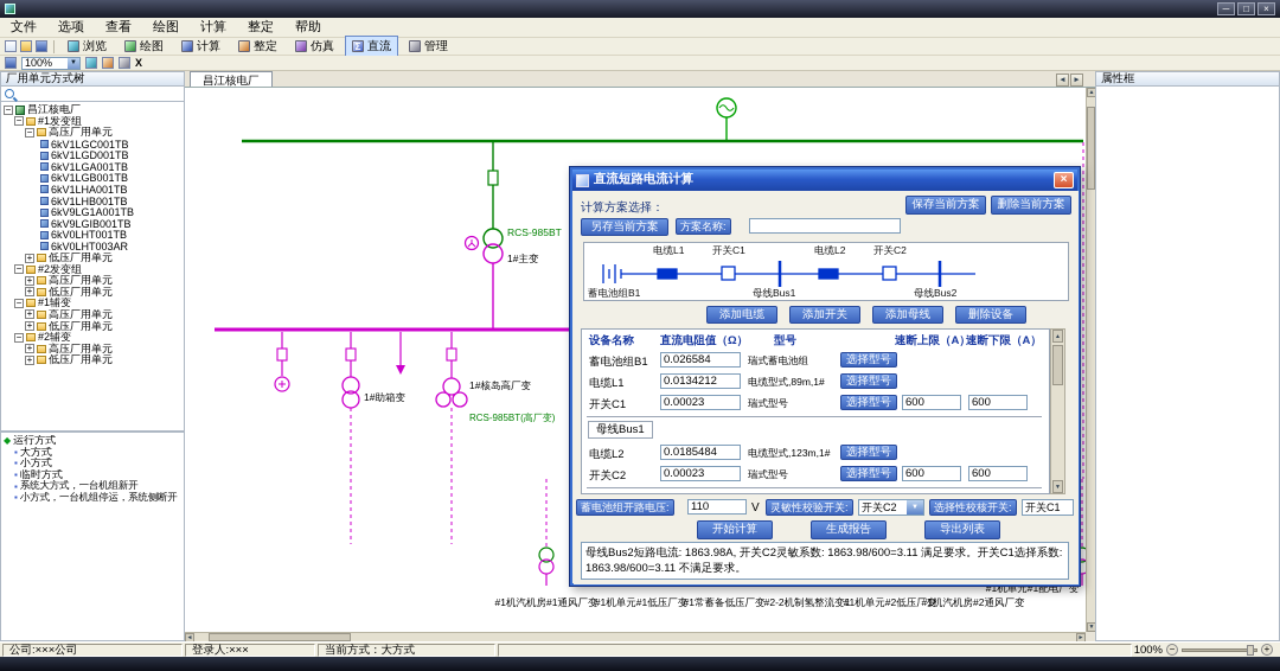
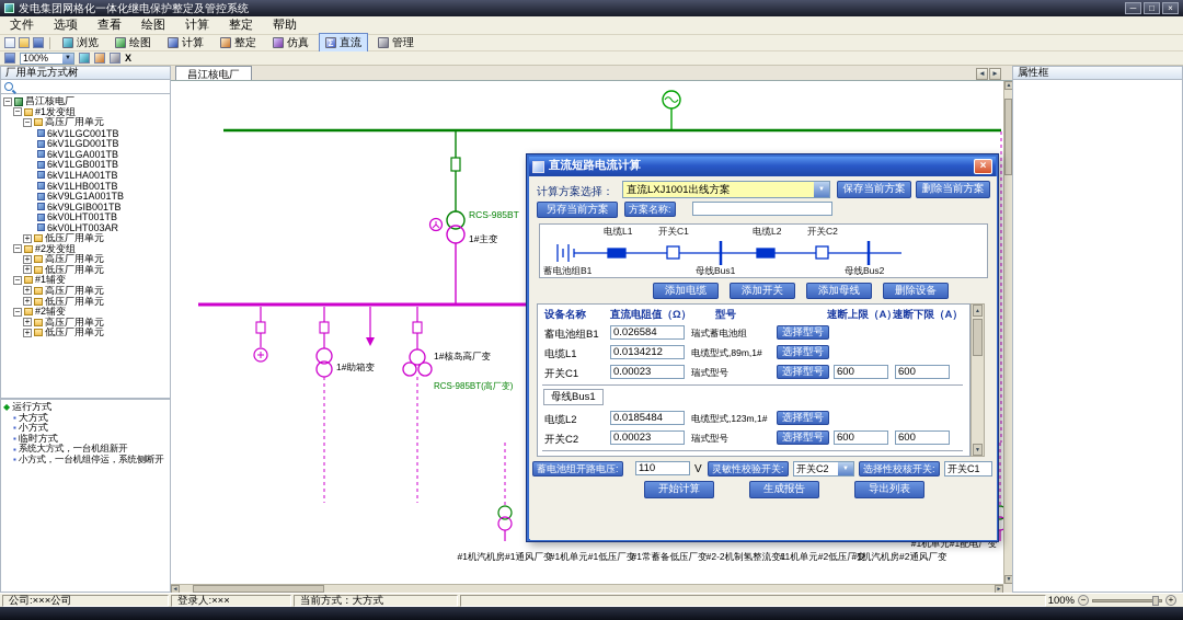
+ 发电集团网格化一体化继电保护整定及管控系统
  ─
  □
  ×
  文件
  选项
  查看
  绘图
  计算
  整定
  帮助
  浏览
  绘图
  计算
  整定
  仿真
  Σ
  直流
  管理
  100%
  X
  厂用单元方式树
  −
  昌江核电厂
  −
  #1发变组
  −
  高压厂用单元
  6kV1LGC001TB
  6kV1LGD001TB
  6kV1LGA001TB
  6kV1LGB001TB
  6kV1LHA001TB
  6kV1LHB001TB
  6kV9LG1A001TB
  6kV9LGIB001TB
  6kV0LHT001TB
  6kV0LHT003AR
  +
  低压厂用单元
  −
  #2发变组
  +
  高压厂用单元
  +
  低压厂用单元
  −
  #1辅变
  +
  高压厂用单元
  +
  低压厂用单元
  −
  #2辅变
  +
  高压厂用单元
  +
  低压厂用单元
  ◆
  运行方式
  ▪
  大方式
  ▪
  小方式
  ▪
  临时方式
  ▪
  系统大方式，一台机组新开
  ▪
  小方式，一台机组停运，系统侧断开
  昌江核电厂
  RCS-985BT
  1#主变
  1#助箱变
  1#核岛高厂变
  RCS-985BT(高厂变)
  #1机汽机房#1通风厂变
  #1机单元#1低压厂变
  #1常蓄备低压厂变
  #2-2机制氢整流变1
  #1机单元#2低压厂变
  #1机汽机房#2通风厂变
  #1机单元#1配电厂变
  属性框
  直流短路电流计算
  ×
  计算方案选择：
+ 直流LXJ1001出线方案
  保存当前方案
  删除当前方案
  另存当前方案
  方案名称:
  电缆L1
  开关C1
  电缆L2
  开关C2
  蓄电池组B1
  母线Bus1
  母线Bus2
  添加电缆
  添加开关
  添加母线
  删除设备
  设备名称
  直流电阻值（Ω）
  型号
  速断上限（A）
  速断下限（A）
  蓄电池组B1
  0.026584
  瑞式蓄电池组
  选择型号
  电缆L1
  0.0134212
  电缆型式,89m,1#
  选择型号
  开关C1
  0.00023
  瑞式型号
  选择型号
  600
  600
  母线Bus1
  电缆L2
  0.0185484
  电缆型式,123m,1#
  选择型号
  开关C2
  0.00023
  瑞式型号
  选择型号
  600
  600
  蓄电池组开路电压:
  110
  V
  灵敏性校验开关:
  开关C2
  选择性校核开关:
  开关C1
  开始计算
  生成报告
  导出列表
- 母线Bus2短路电流: 1863.98A, 开关C2灵敏系数: 1863.98/600=3.11 满足要求。开关C1选择系数: 1863.98/600=3.11 不满足要求。
  公司:×××公司
  登录人:×××
  当前方式：大方式
  100%
  −
  +
